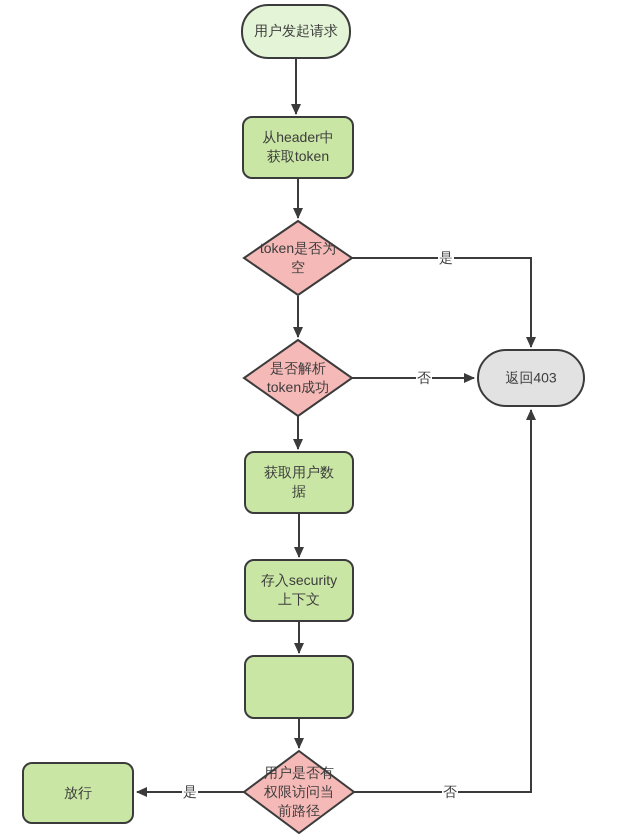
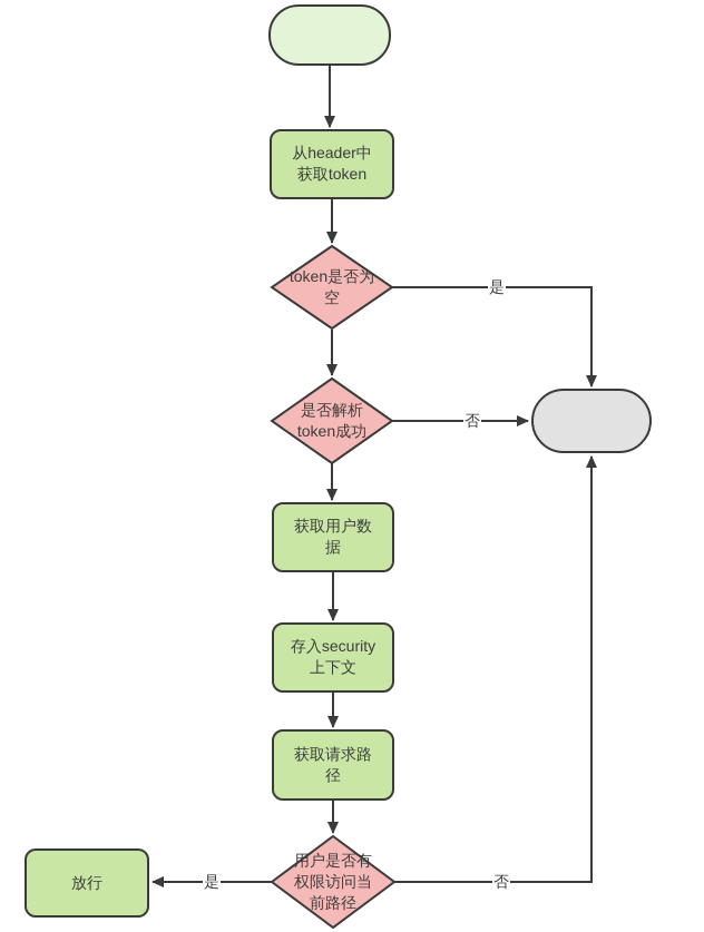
- 用户发起请求
  从header中
  获取token
  token是否为
  空
  是否解析
  token成功
- 返回403
  获取用户数
  据
  存入security
  上下文
+ 获取请求路
+ 径
  用户是否有
  权限访问当
  前路径
  放行
  是
  否
  是
  否
